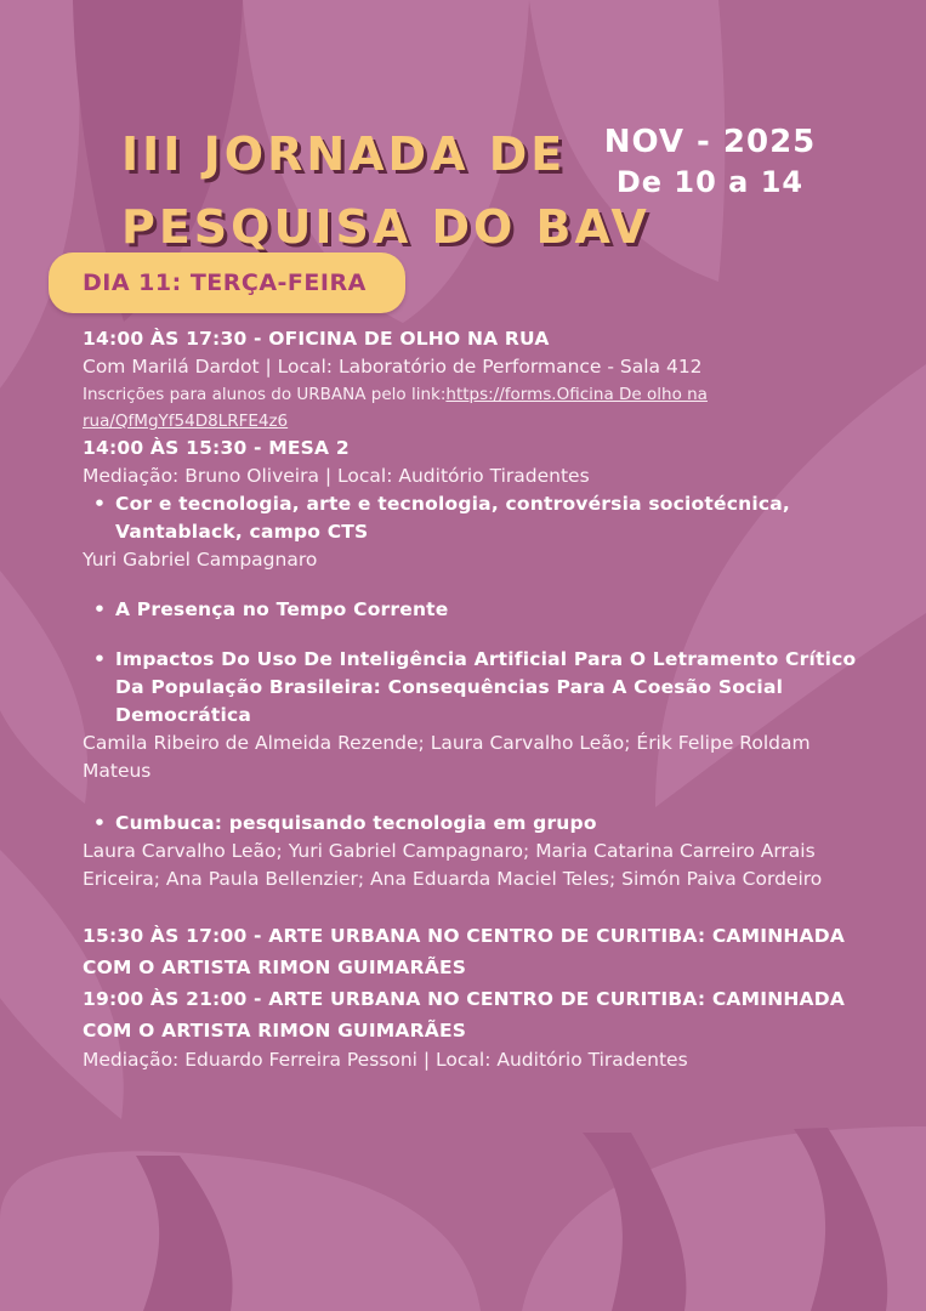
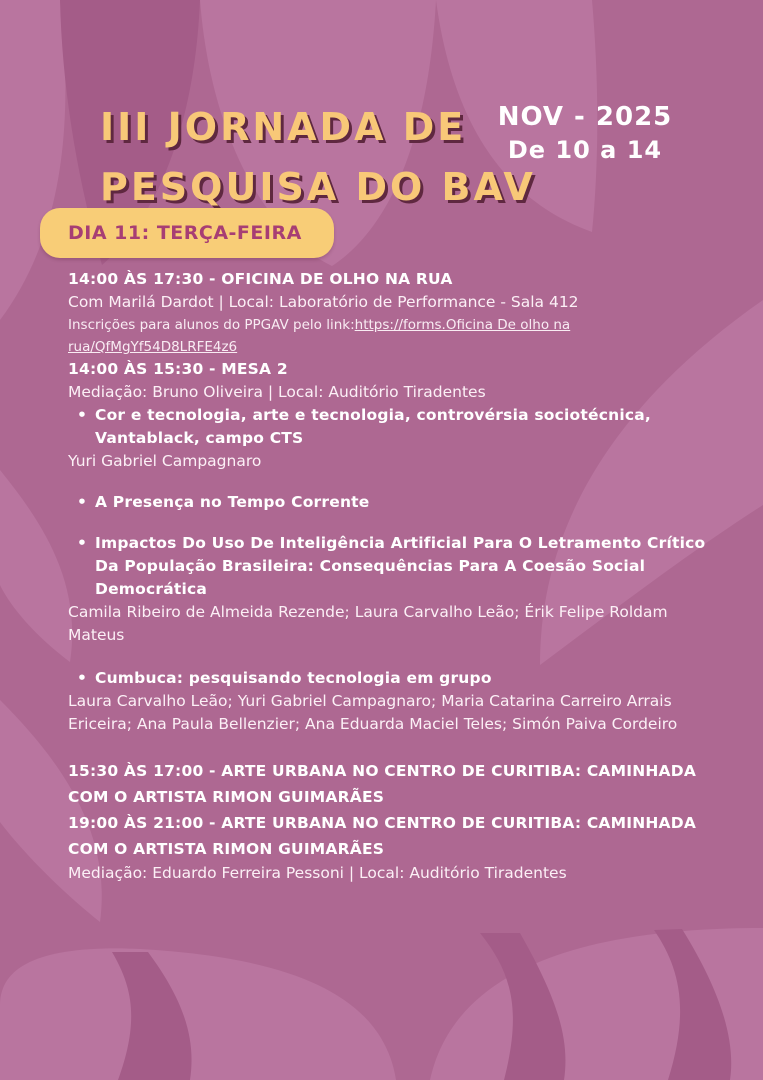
  III JORNADA DE
  PESQUISA DO BAV
  NOV - 2025
  De 10 a 14
  DIA 11: TERÇA-FEIRA
  14:00 ÀS 17:30 - OFICINA DE OLHO NA RUA
  Com Marilá Dardot | Local: Laboratório de Performance - Sala 412
- Inscrições para alunos do URBANA pelo link:https://forms.Oficina De olho na rua/QfMgYf54D8LRFE4z6
+ Inscrições para alunos do PPGAV pelo link:https://forms.Oficina De olho na rua/QfMgYf54D8LRFE4z6
  14:00 ÀS 15:30 - MESA 2
  Mediação: Bruno Oliveira | Local: Auditório Tiradentes
  •
  Cor e tecnologia, arte e tecnologia, controvérsia sociotécnica, Vantablack, campo CTS
  Yuri Gabriel Campagnaro
  •
  A Presença no Tempo Corrente
  •
  Impactos Do Uso De Inteligência Artificial Para O Letramento Crítico Da População Brasileira: Consequências Para A Coesão Social Democrática
  Camila Ribeiro de Almeida Rezende; Laura Carvalho Leão; Érik Felipe Roldam Mateus
  •
  Cumbuca: pesquisando tecnologia em grupo
  Laura Carvalho Leão; Yuri Gabriel Campagnaro; Maria Catarina Carreiro Arrais Ericeira; Ana Paula Bellenzier; Ana Eduarda Maciel Teles; Simón Paiva Cordeiro
  15:30 ÀS 17:00 - ARTE URBANA NO CENTRO DE CURITIBA: CAMINHADA COM O ARTISTA RIMON GUIMARÃES
  19:00 ÀS 21:00 - ARTE URBANA NO CENTRO DE CURITIBA: CAMINHADA COM O ARTISTA RIMON GUIMARÃES
  Mediação: Eduardo Ferreira Pessoni | Local: Auditório Tiradentes
